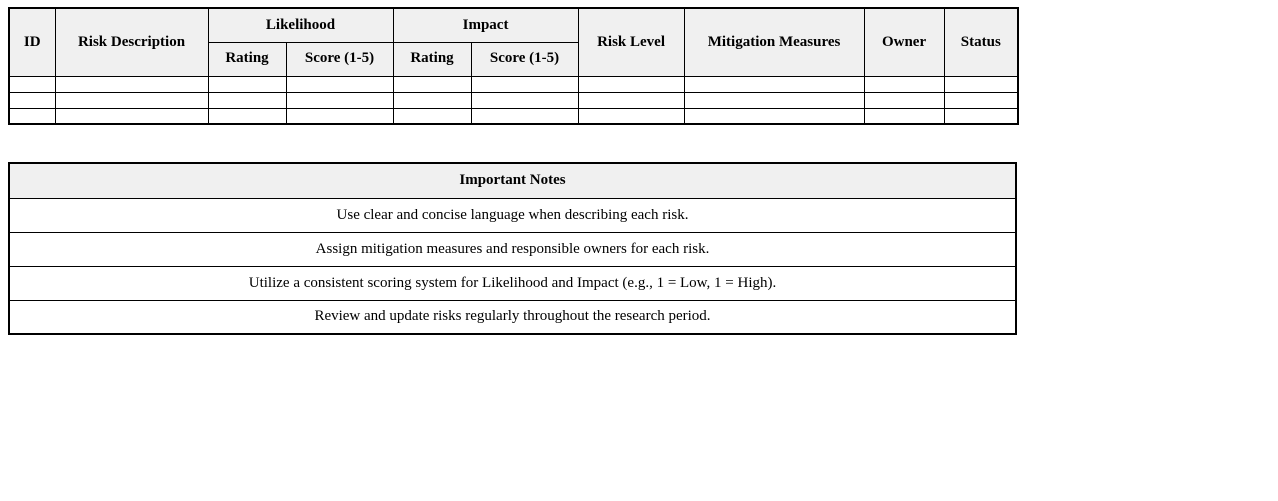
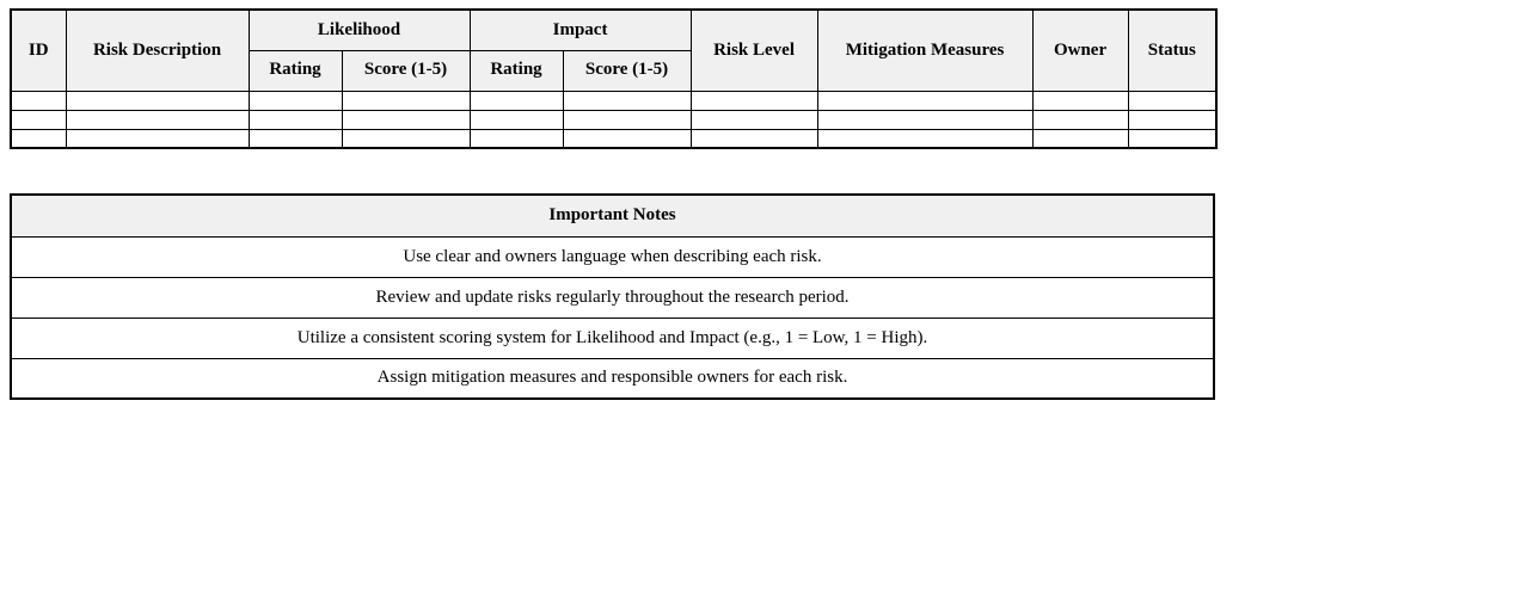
  ID	Risk Description	Likelihood	Impact	Risk Level	Mitigation Measures	Owner	Status
  Rating	Score (1-5)	Rating	Score (1-5)
  Important Notes
- Use clear and concise language when describing each risk.
+ Use clear and owners language when describing each risk.
- Assign mitigation measures and responsible owners for each risk.
+ Review and update risks regularly throughout the research period.
  Utilize a consistent scoring system for Likelihood and Impact (e.g., 1 = Low, 1 = High).
- Review and update risks regularly throughout the research period.
+ Assign mitigation measures and responsible owners for each risk.
